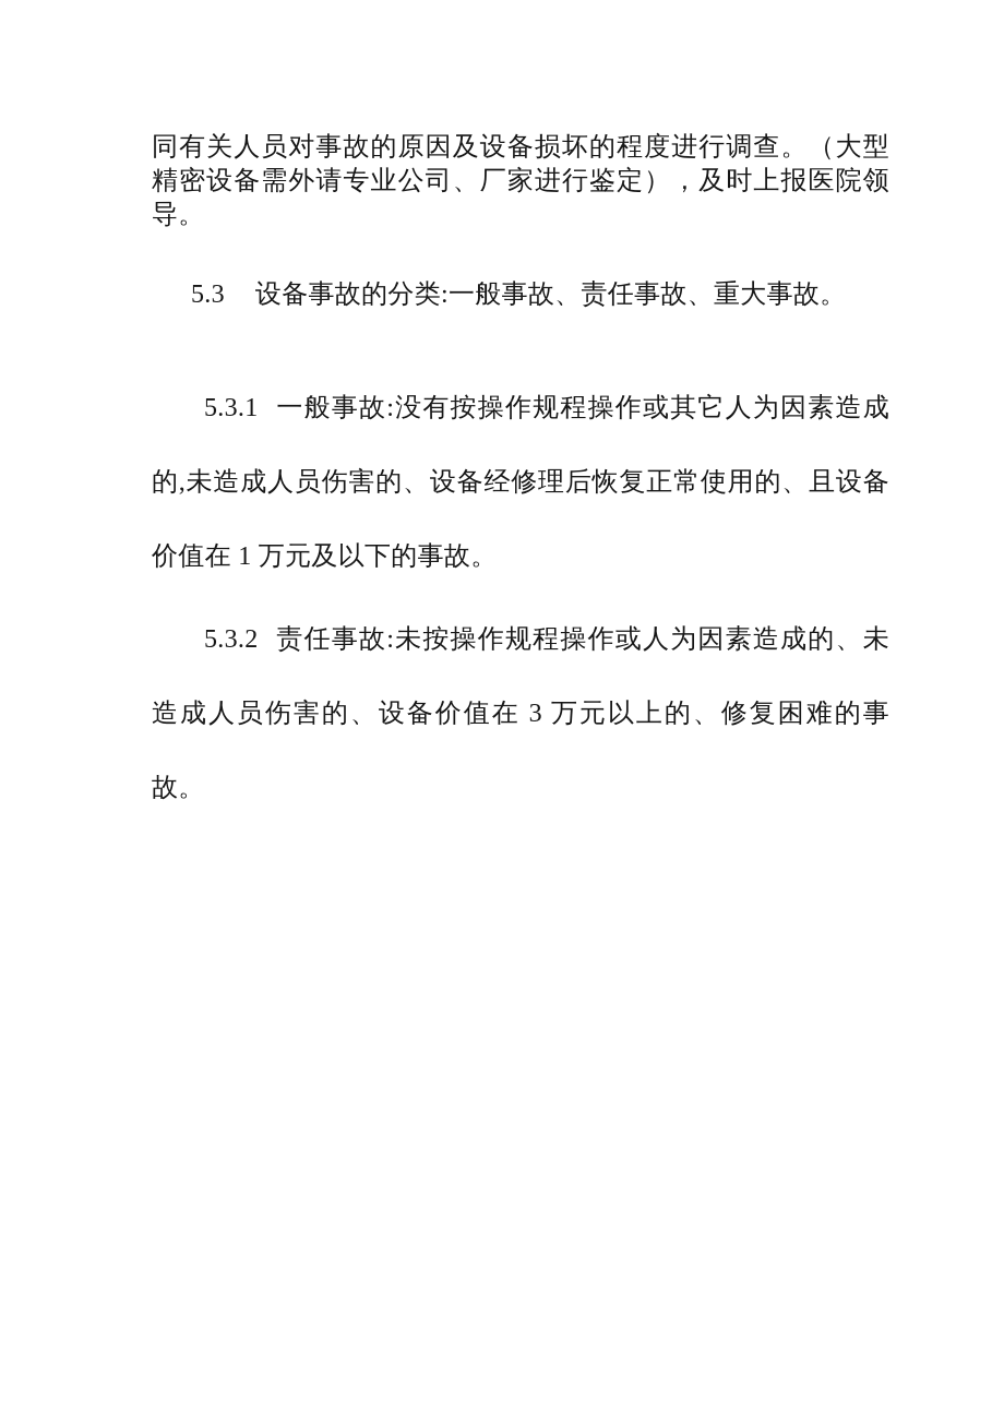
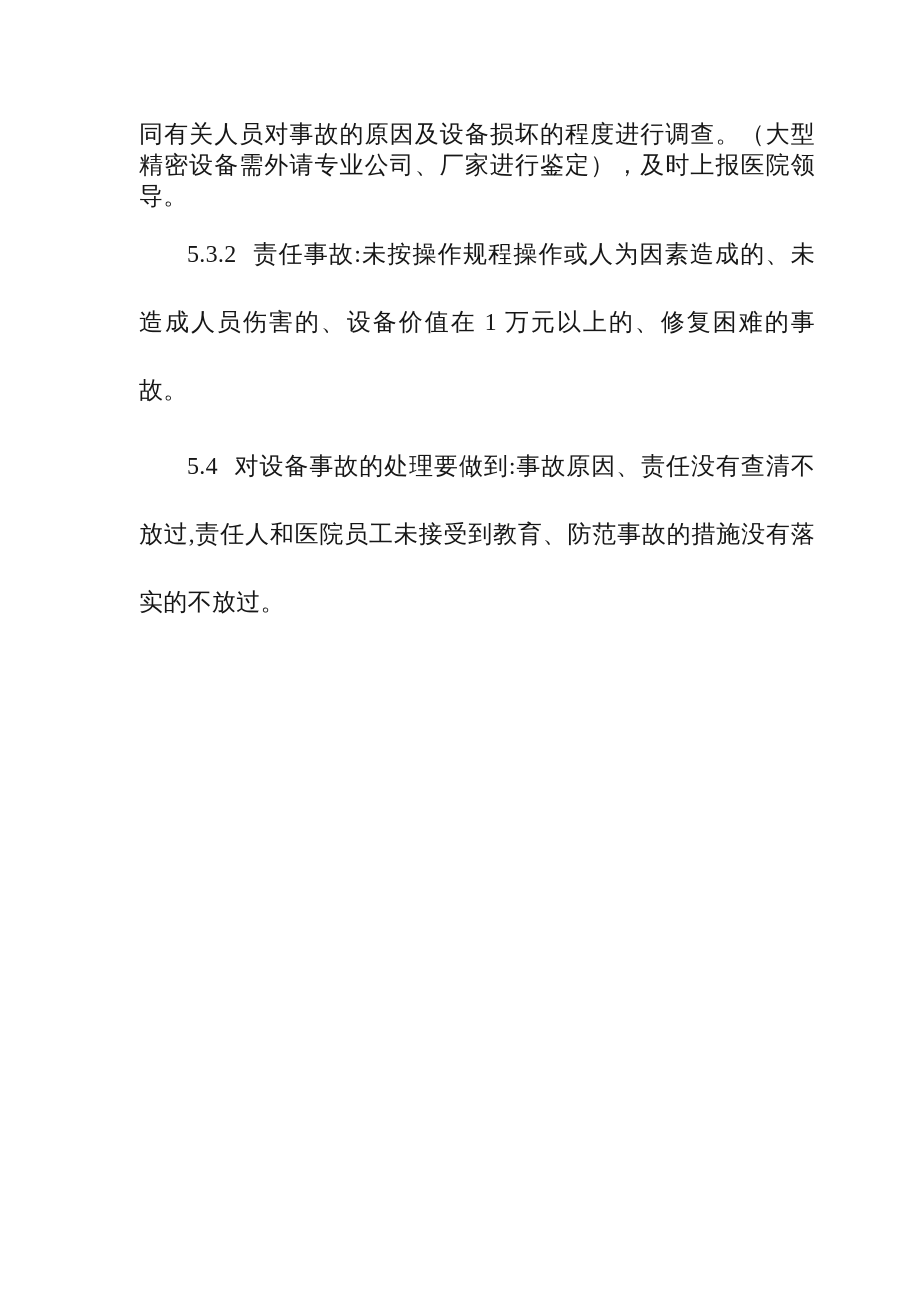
  同有关人员对事故的原因及设备损坏的程度进行调查。（大型精密设备需外请专业公司、厂家进行鉴定），及时上报医院领导。
- 5.3 设备事故的分类:一般事故、责任事故、重大事故。
- 5.3.1 一般事故:没有按操作规程操作或其它人为因素造成的,未造成人员伤害的、设备经修理后恢复正常使用的、且设备价值在 1 万元及以下的事故。
- 5.3.2 责任事故:未按操作规程操作或人为因素造成的、未造成人员伤害的、设备价值在 3 万元以上的、修复困难的事故。
+ 5.3.2 责任事故:未按操作规程操作或人为因素造成的、未造成人员伤害的、设备价值在 1 万元以上的、修复困难的事故。
+ 5.4 对设备事故的处理要做到:事故原因、责任没有查清不放过,责任人和医院员工未接受到教育、防范事故的措施没有落实的不放过。
